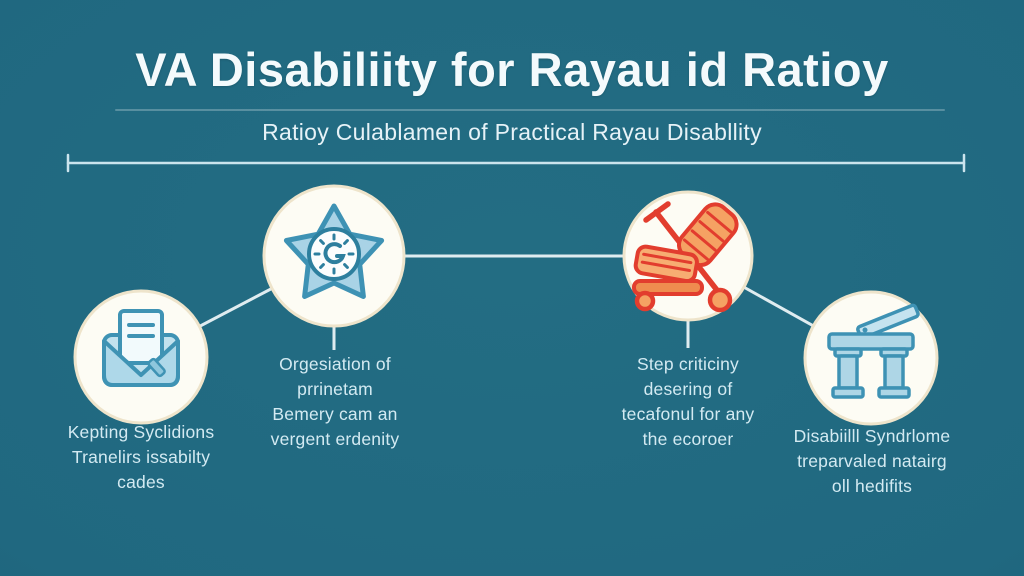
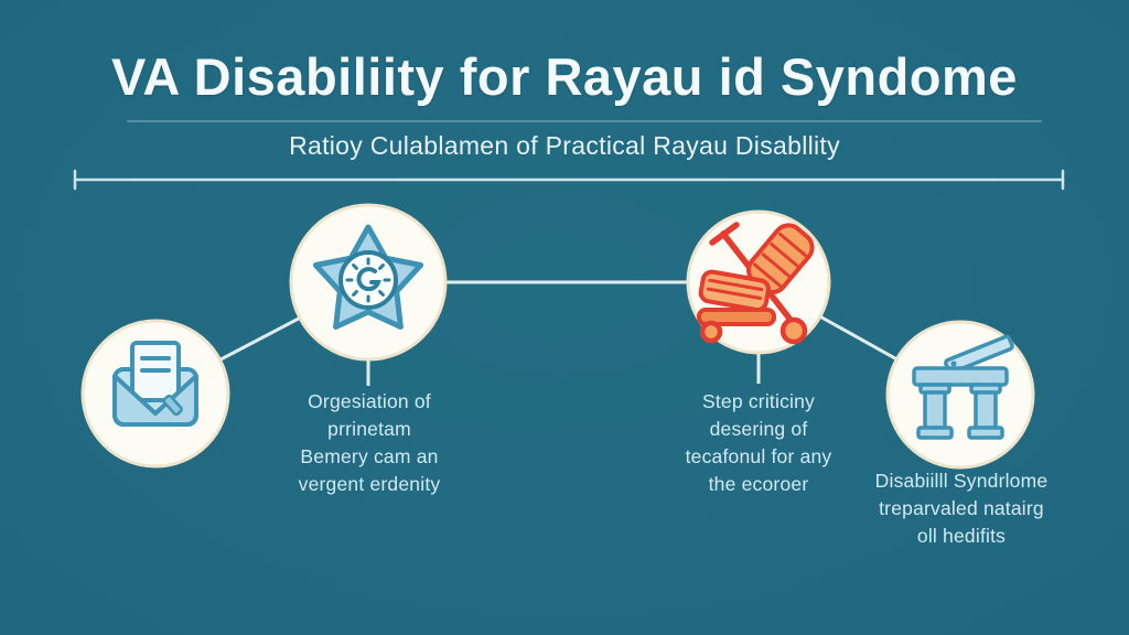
- VA Disabiliity for Rayau id Ratioy
+ VA Disabiliity for Rayau id Syndome
  Ratioy Culablamen of Practical Rayau Disabllity
- Kepting Syclidions
- Tranelirs issabilty
- cades
  Orgesiation of
  prrinetam
  Bemery cam an
  vergent erdenity
  Step criticiny
  desering of
  tecafonul for any
  the ecoroer
  Disabiilll Syndrlome
  treparvaled natairg
  oll hedifits
